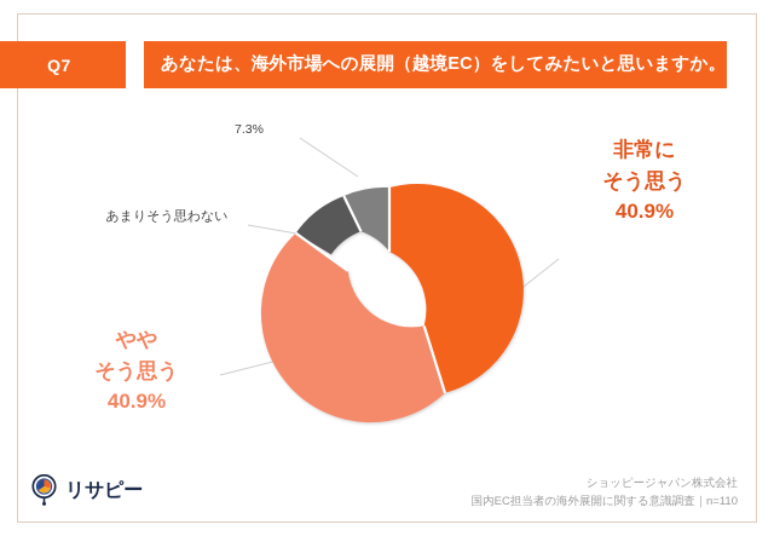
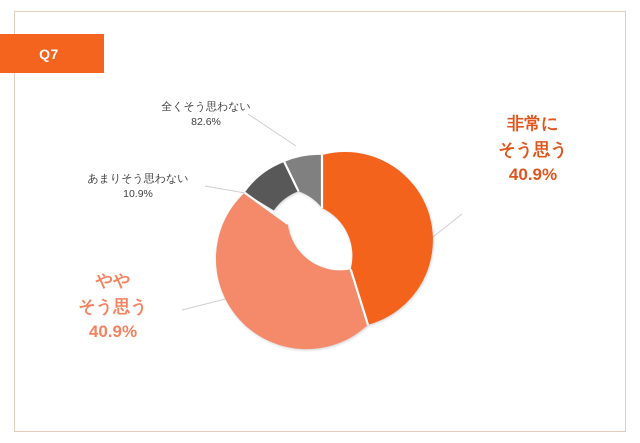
  Q7
- あなたは、海外市場への展開（越境EC）をしてみたいと思いますか。
  非常に
  そう思う
  40.9%
  やや
  そう思う
  40.9%
  あまりそう思わない
+ 10.9%
+ 全くそう思わない
- 7.3%
+ 82.6%
- リサピー
- ショッピージャパン株式会社
- 国内EC担当者の海外展開に関する意識調査｜n=110
